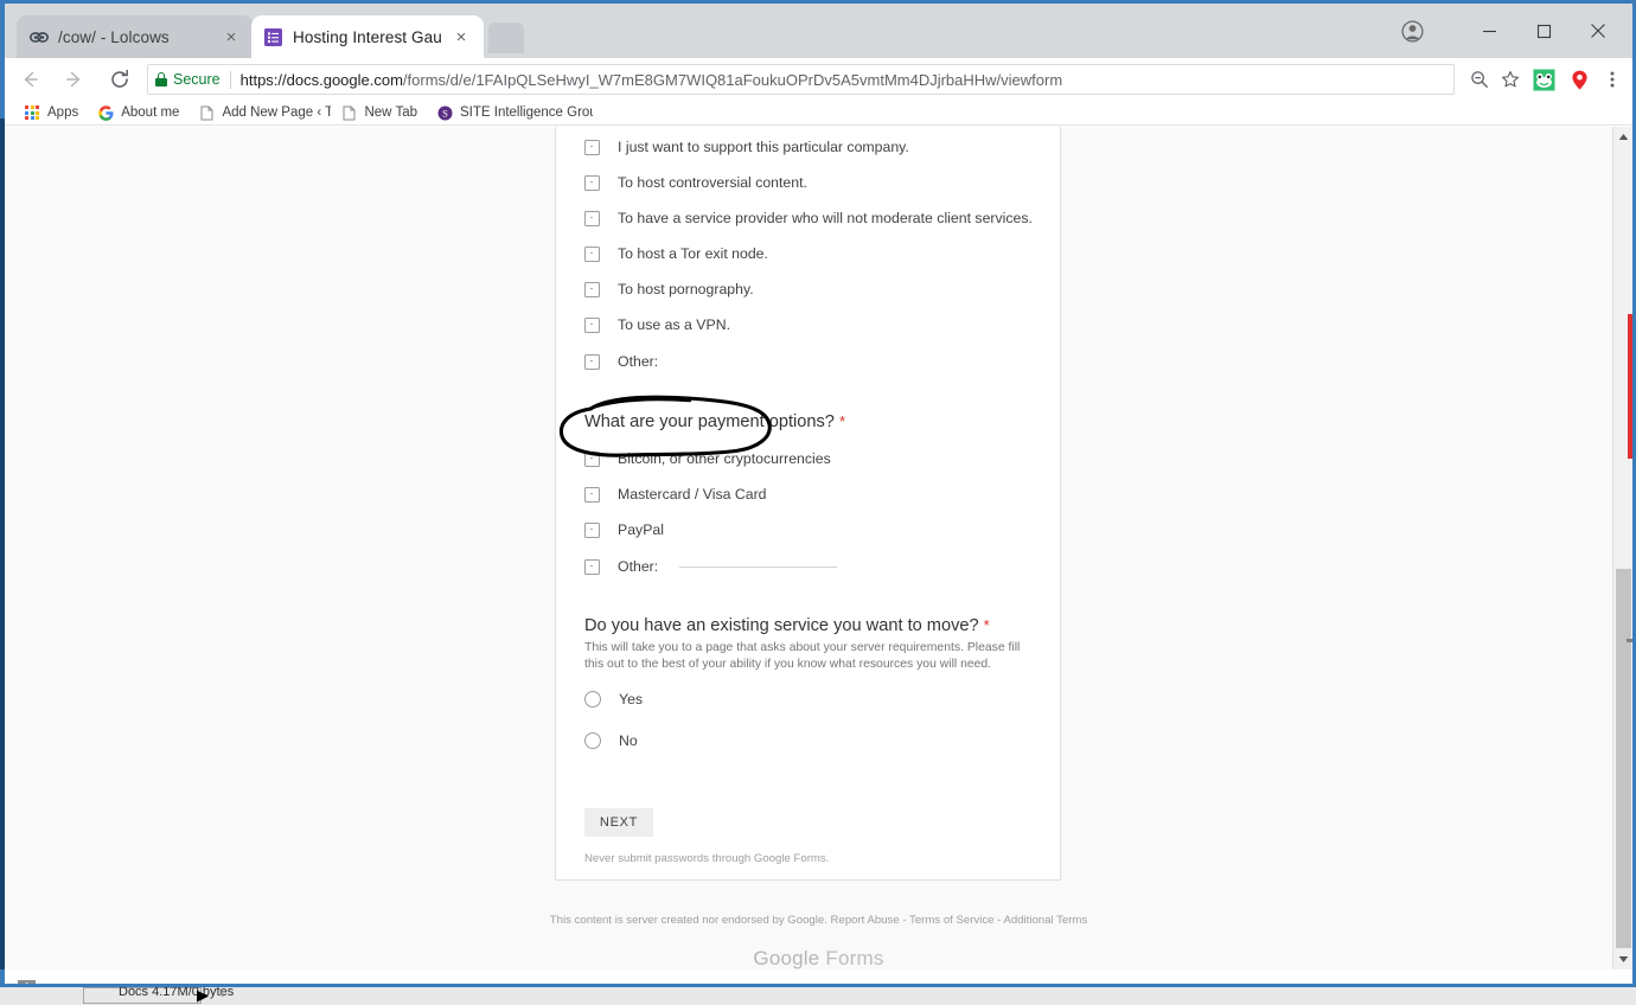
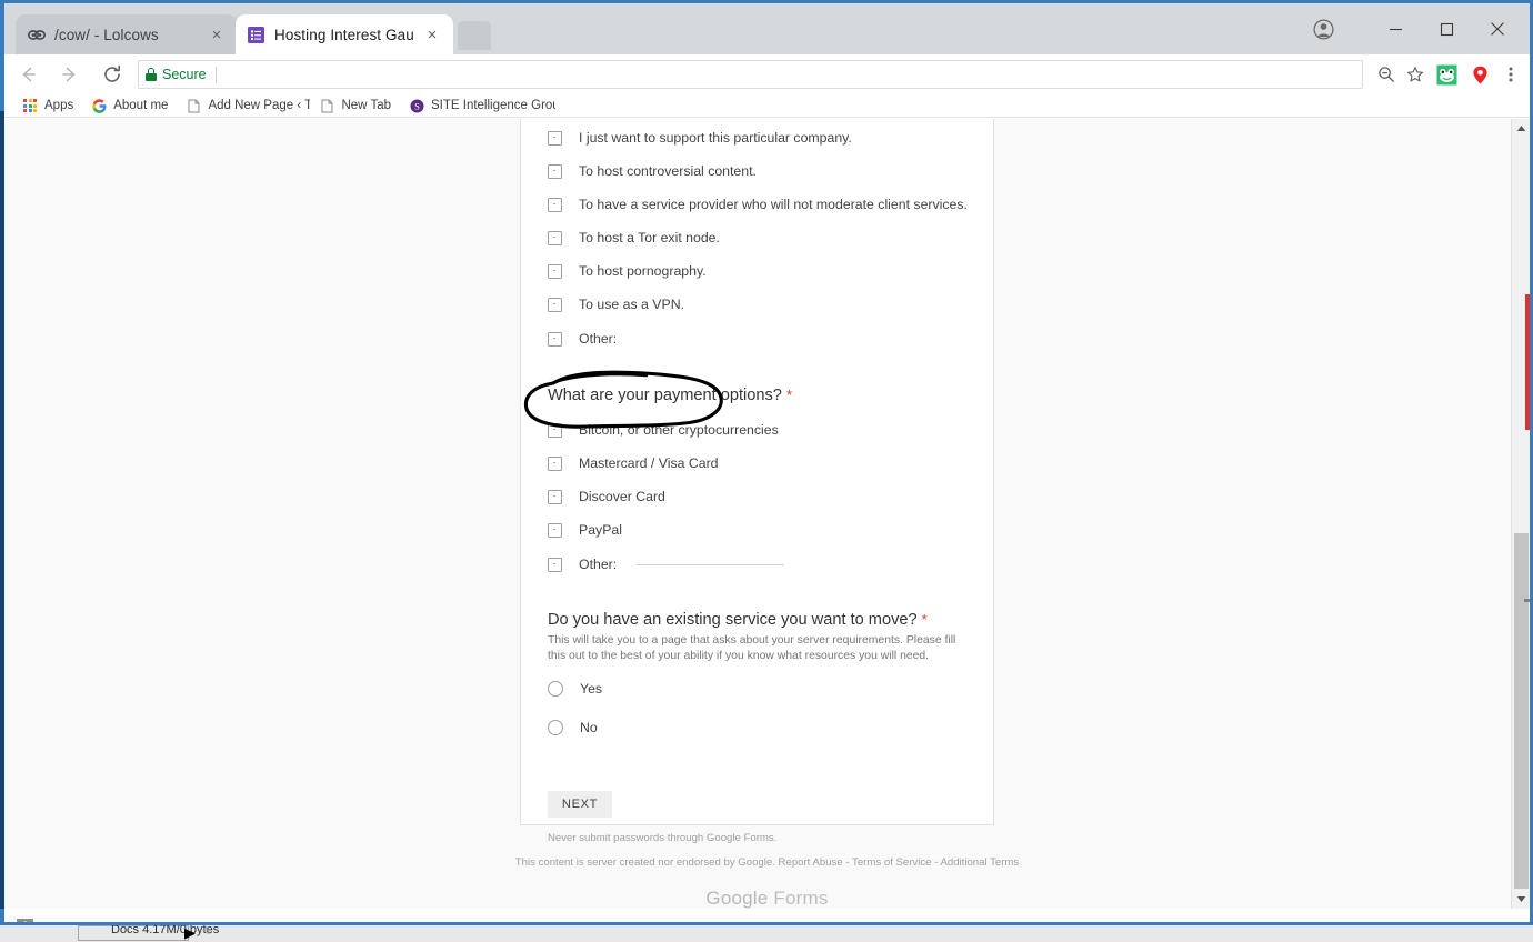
  /cow/ - Lolcows
  ×
  Hosting Interest Gau
  ×
  Secure
- https://docs.google.com/forms/d/e/1FAIpQLSeHwyI_W7mE8GM7WIQ81aFoukuOPrDv5A5vmtMm4DJjrbaHHw/viewform
  Apps
  About me
  Add New Page ‹ T
  New Tab
  S
  SITE Intelligence Gro
  I just want to support this particular company.
  To host controversial content.
  To have a service provider who will not moderate client services.
  To host a Tor exit node.
  To host pornography.
  To use as a VPN.
  Other:
  What are your payment options? *
  Bitcoin, or other cryptocurrencies
  Mastercard / Visa Card
+ Discover Card
  PayPal
  Other:
  Do you have an existing service you want to move? *
  This will take you to a page that asks about your server requirements. Please fill this out to the best of your ability if you know what resources you will need.
  Yes
  No
  NEXT
  Never submit passwords through Google Forms.
  This content is server created nor endorsed by Google. Report Abuse - Terms of Service - Additional Terms
  Google Forms
  Docs 4.17M/0 bytes
  ▶
  ✎
